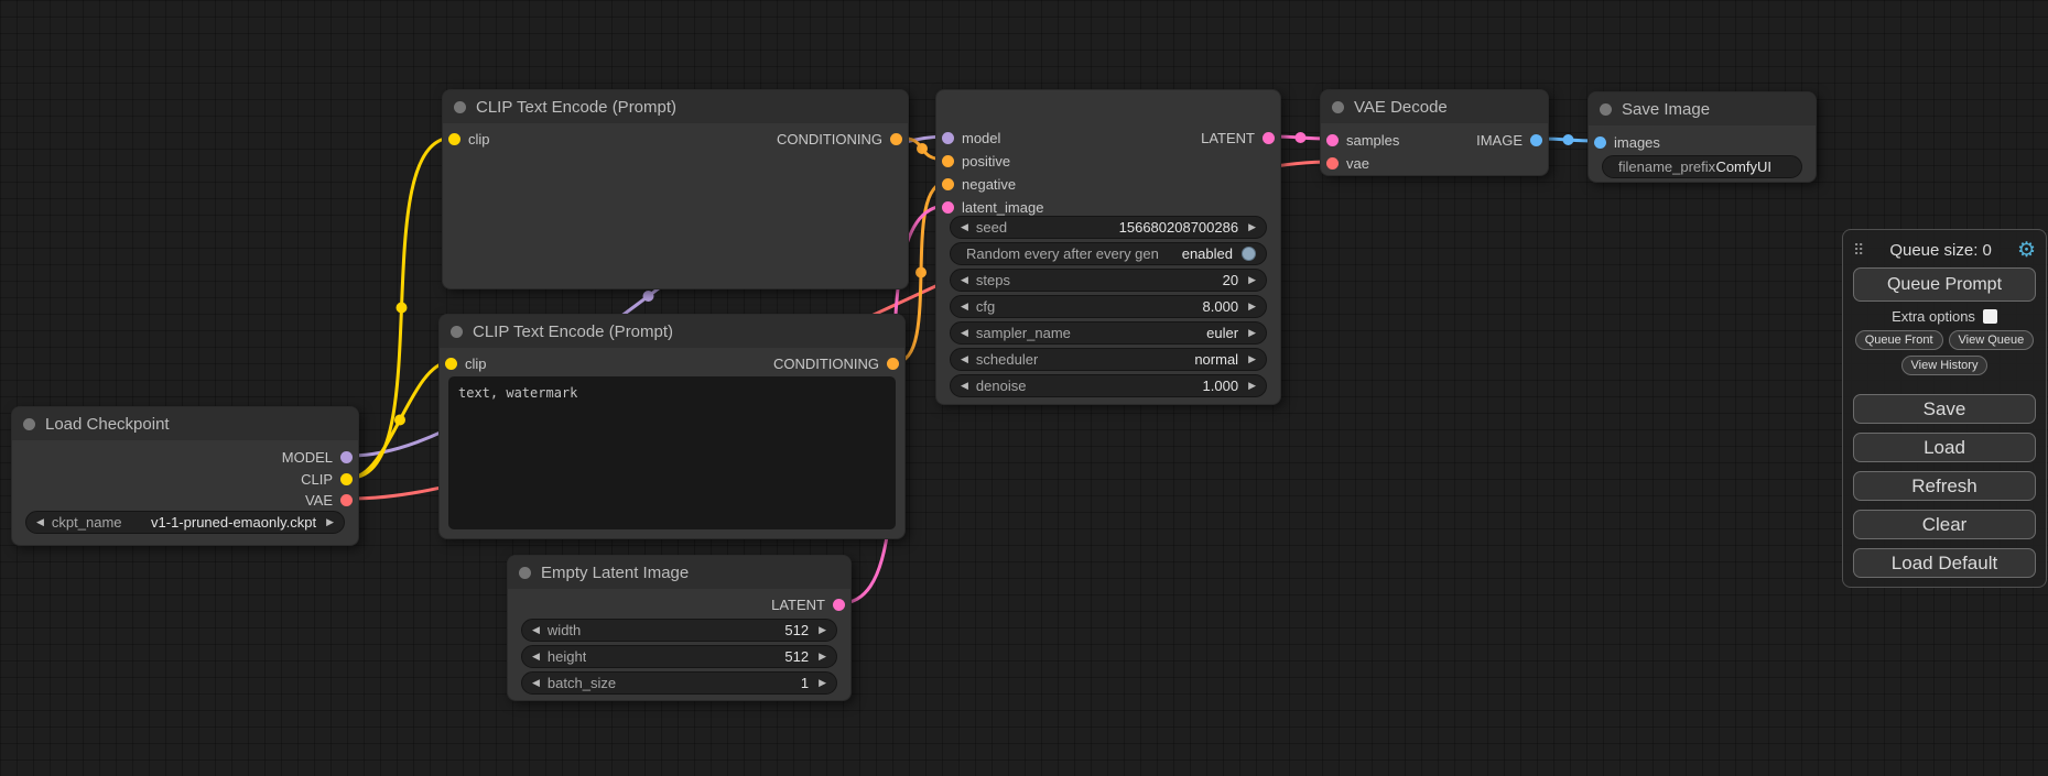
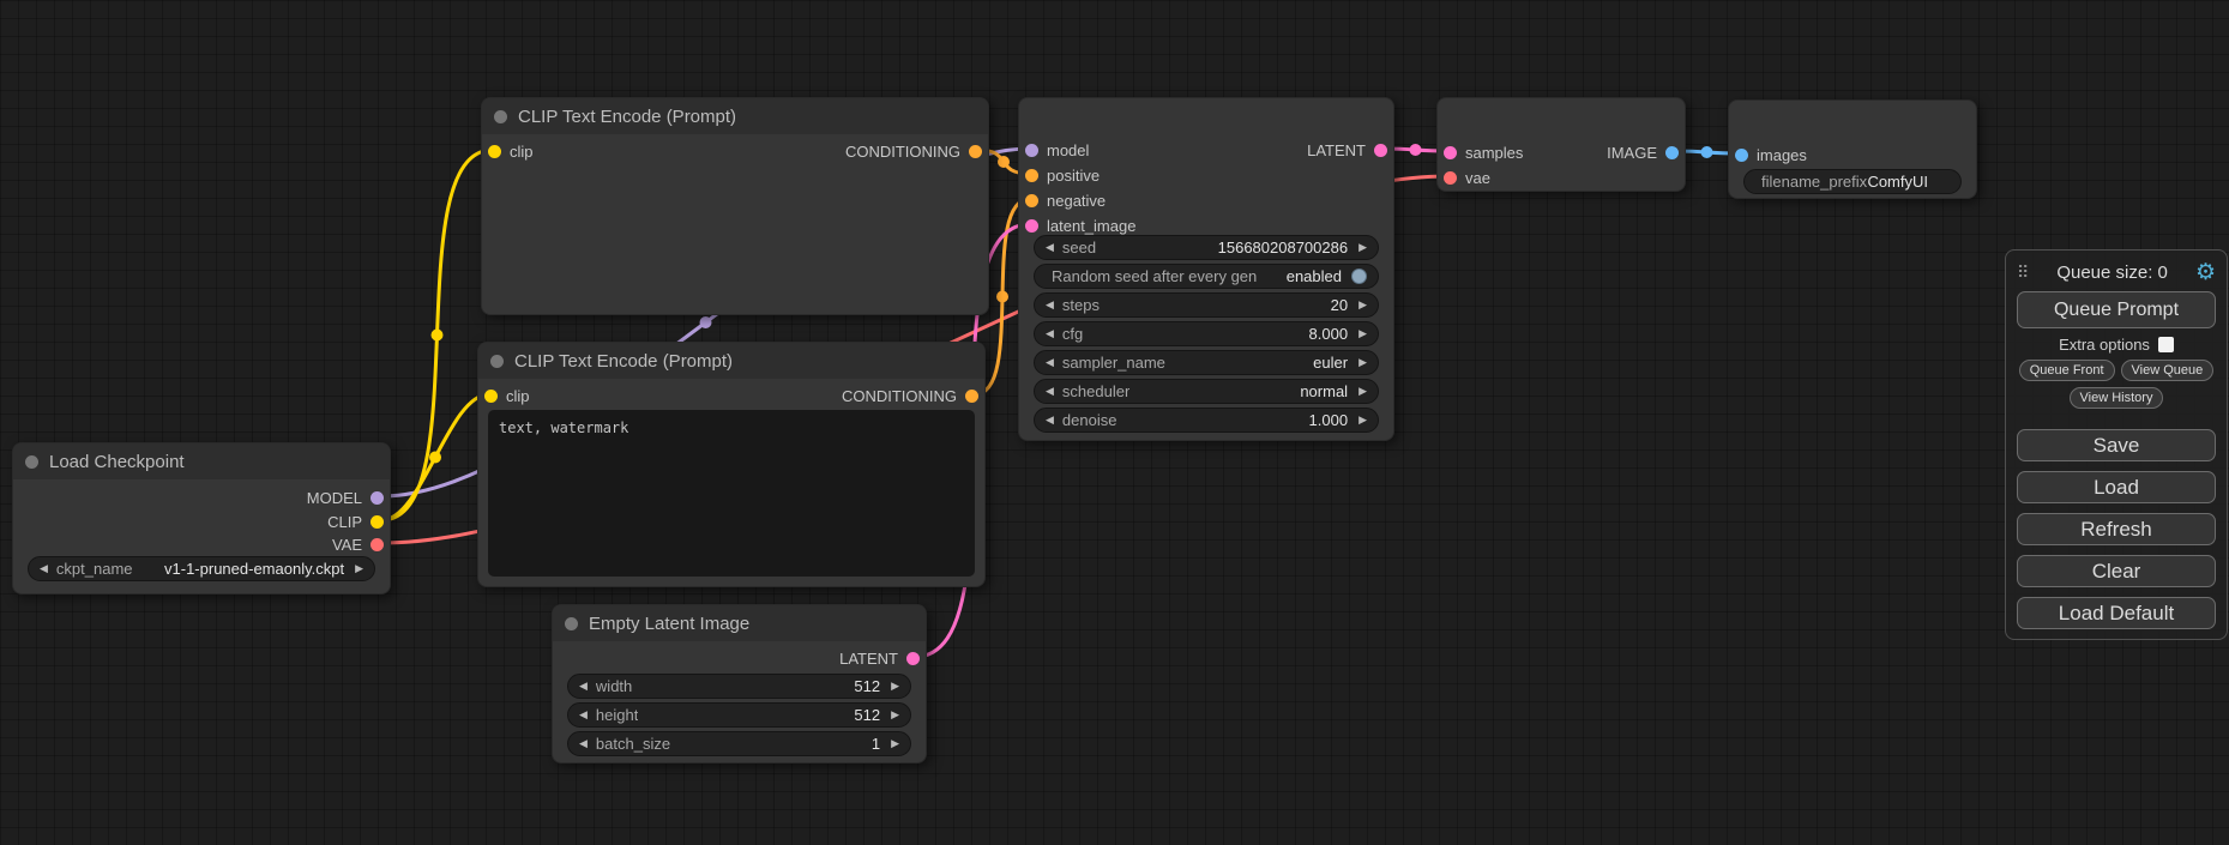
  Load Checkpoint
  MODEL
  CLIP
  VAE
  ◀
  ckpt_name
  v1-1-pruned-emaonly.ckpt
  ▶
  CLIP Text Encode (Prompt)
  clip
  CONDITIONING
  CLIP Text Encode (Prompt)
  clip
  CONDITIONING
  text, watermark
  Empty Latent Image
  LATENT
  ◀
  width
  512
  ▶
  ◀
  height
  512
  ▶
  ◀
  batch_size
  1
  ▶
  model
  positive
  negative
  latent_image
  LATENT
  ◀
  seed
  156680208700286
  ▶
- Random every after every gen
+ Random seed after every gen
  enabled
  ◀
  steps
  20
  ▶
  ◀
  cfg
  8.000
  ▶
  ◀
  sampler_name
  euler
  ▶
  ◀
  scheduler
  normal
  ▶
  ◀
  denoise
  1.000
  ▶
- VAE Decode
  samples
  vae
  IMAGE
- Save Image
  images
  filename_prefix
  ComfyUI
  ⠿
  Queue size: 0
  ⚙
  Queue Prompt
  Extra options
  Queue Front
  View Queue
  View History
  Save
  Load
  Refresh
  Clear
  Load Default
